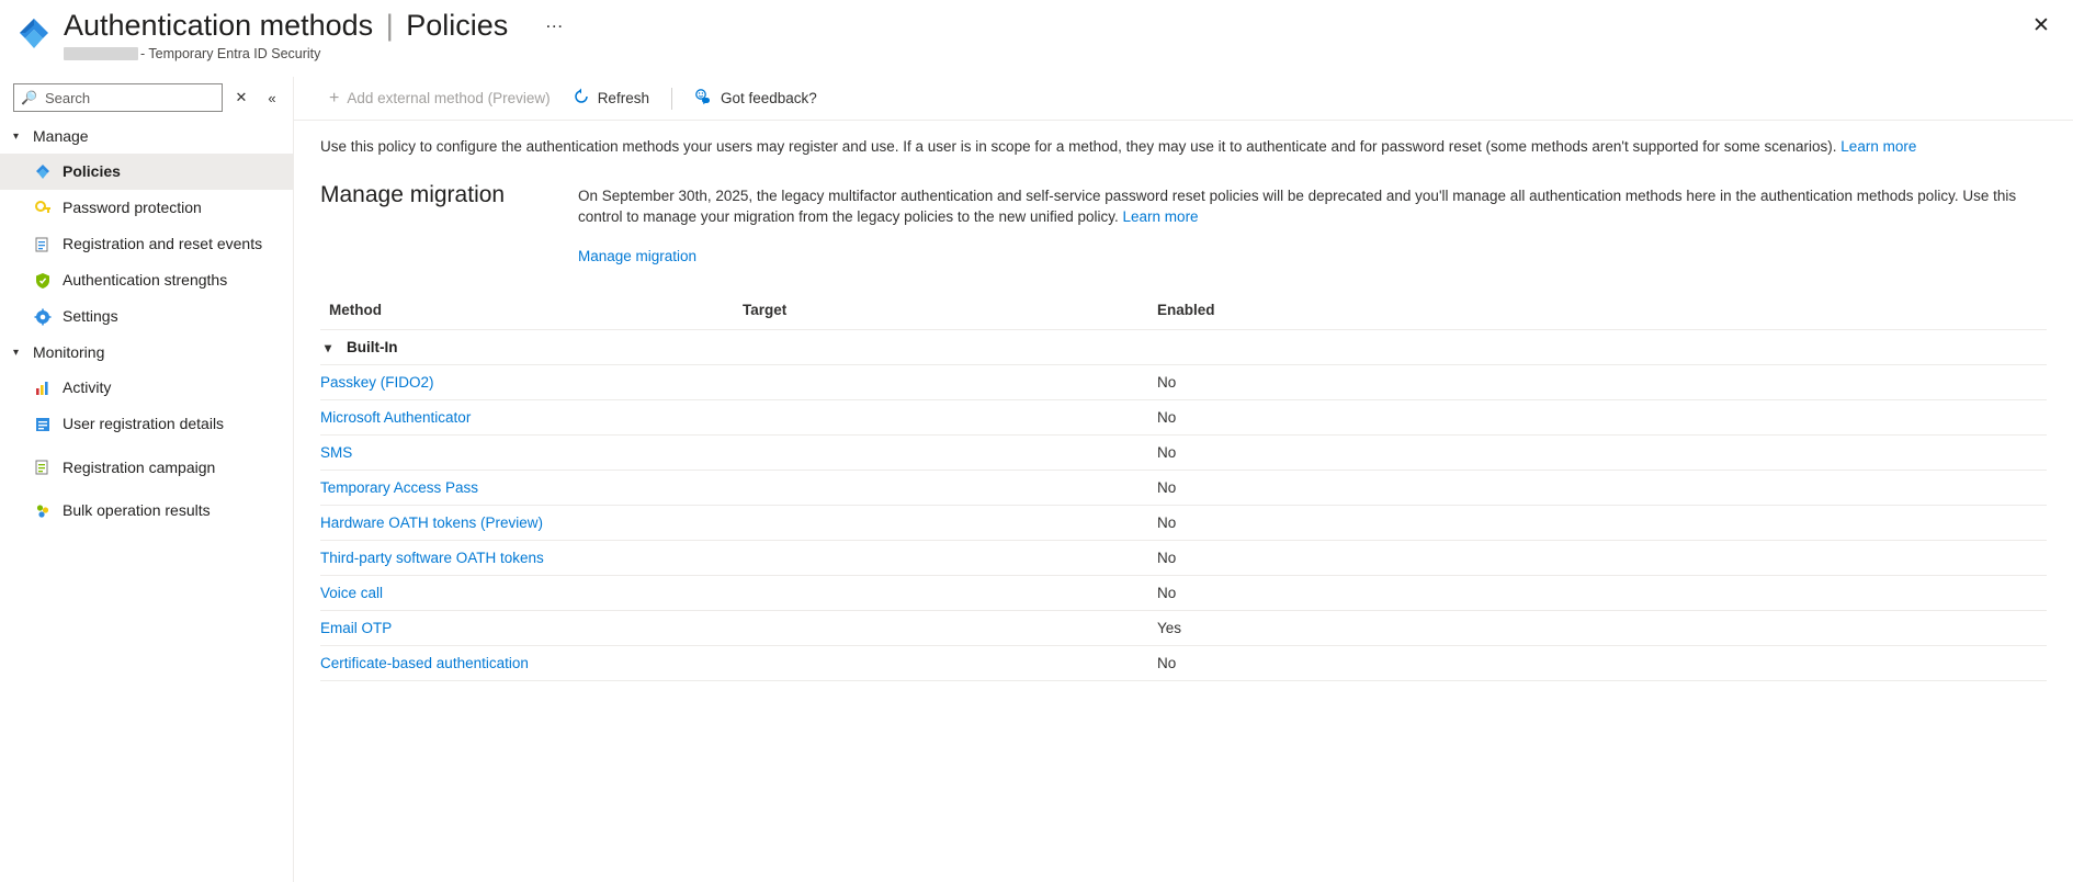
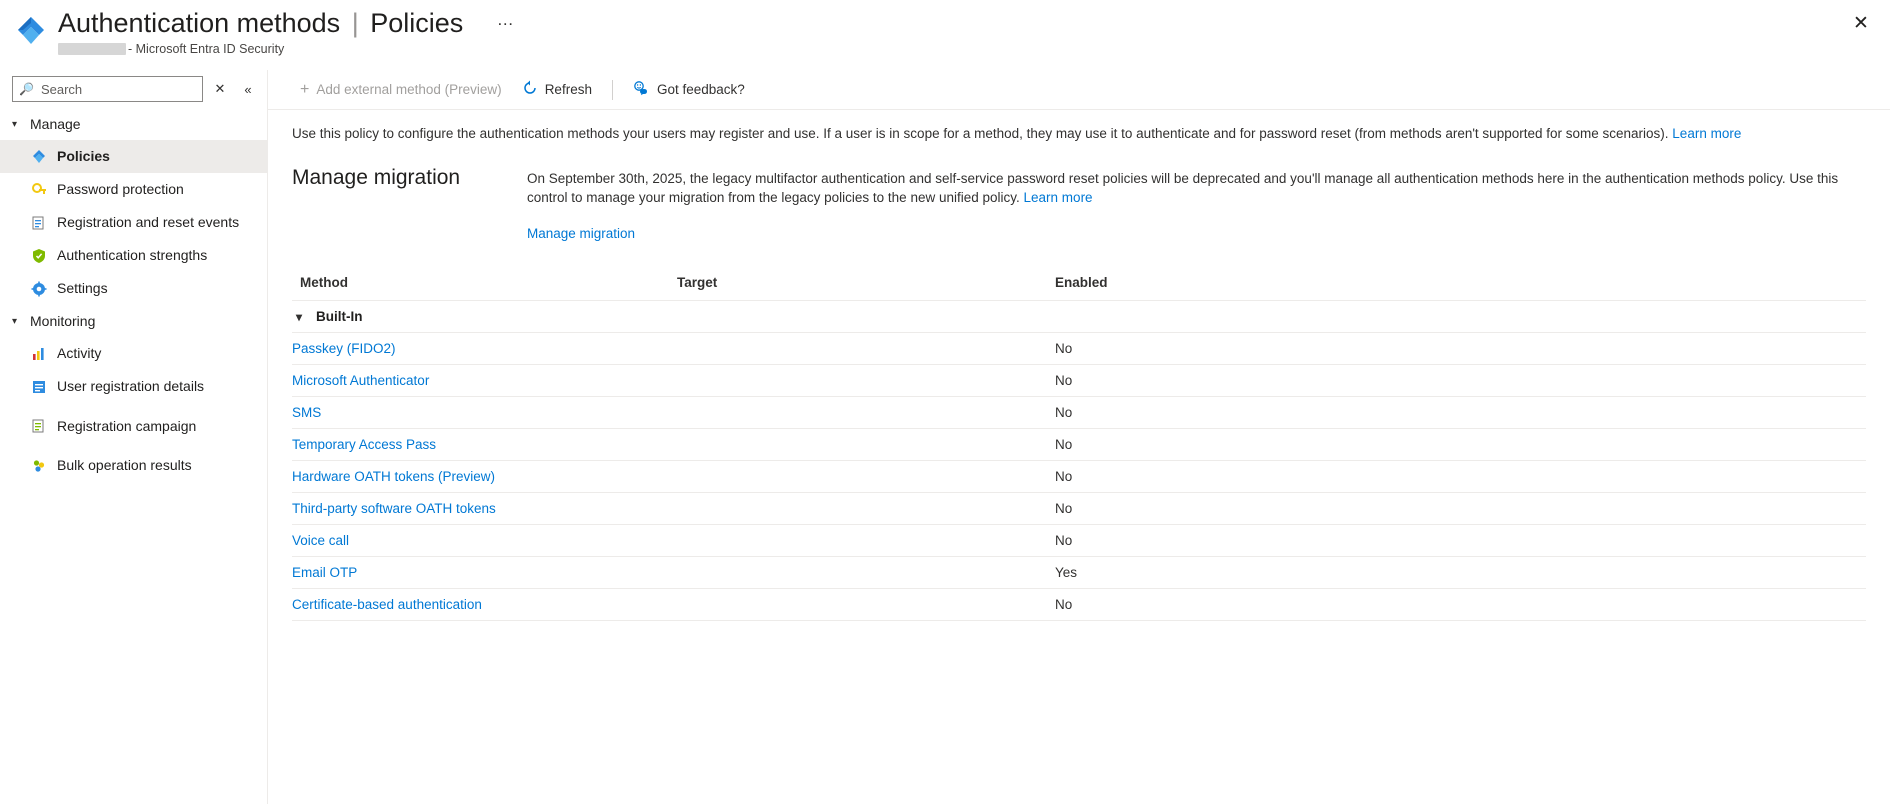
  Authentication methods | Policies …
- - Temporary Entra ID Security
+ - Microsoft Entra ID Security
  ✕
  Search
  ✕
  «
  ▾
  Manage
  Policies
  Password protection
  Registration and reset events
  Authentication strengths
  Settings
  ▾
  Monitoring
  Activity
  User registration details
  Registration campaign
  Bulk operation results
  +
  Add external method (Preview)
  Refresh
  Got feedback?
- Use this policy to configure the authentication methods your users may register and use. If a user is in scope for a method, they may use it to authenticate and for password reset (some methods aren't supported for some scenarios). Learn more
+ Use this policy to configure the authentication methods your users may register and use. If a user is in scope for a method, they may use it to authenticate and for password reset (from methods aren't supported for some scenarios). Learn more
  Manage migration
  On September 30th, 2025, the legacy multifactor authentication and self-service password reset policies will be deprecated and you'll manage all authentication methods here in the authentication methods policy. Use this control to manage your migration from the legacy policies to the new unified policy. Learn more
  Manage migration
  Method	Target	Enabled
  ▾ Built-In
  Passkey (FIDO2)		No
  Microsoft Authenticator		No
  SMS		No
  Temporary Access Pass		No
  Hardware OATH tokens (Preview)		No
  Third-party software OATH tokens		No
  Voice call		No
  Email OTP		Yes
  Certificate-based authentication		No
